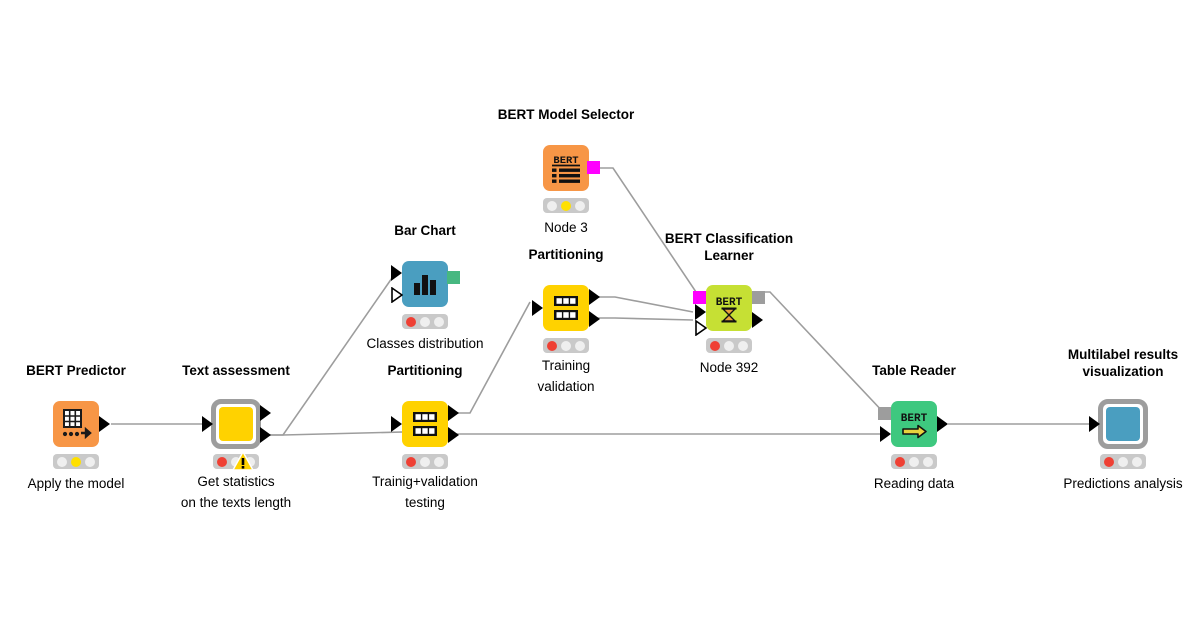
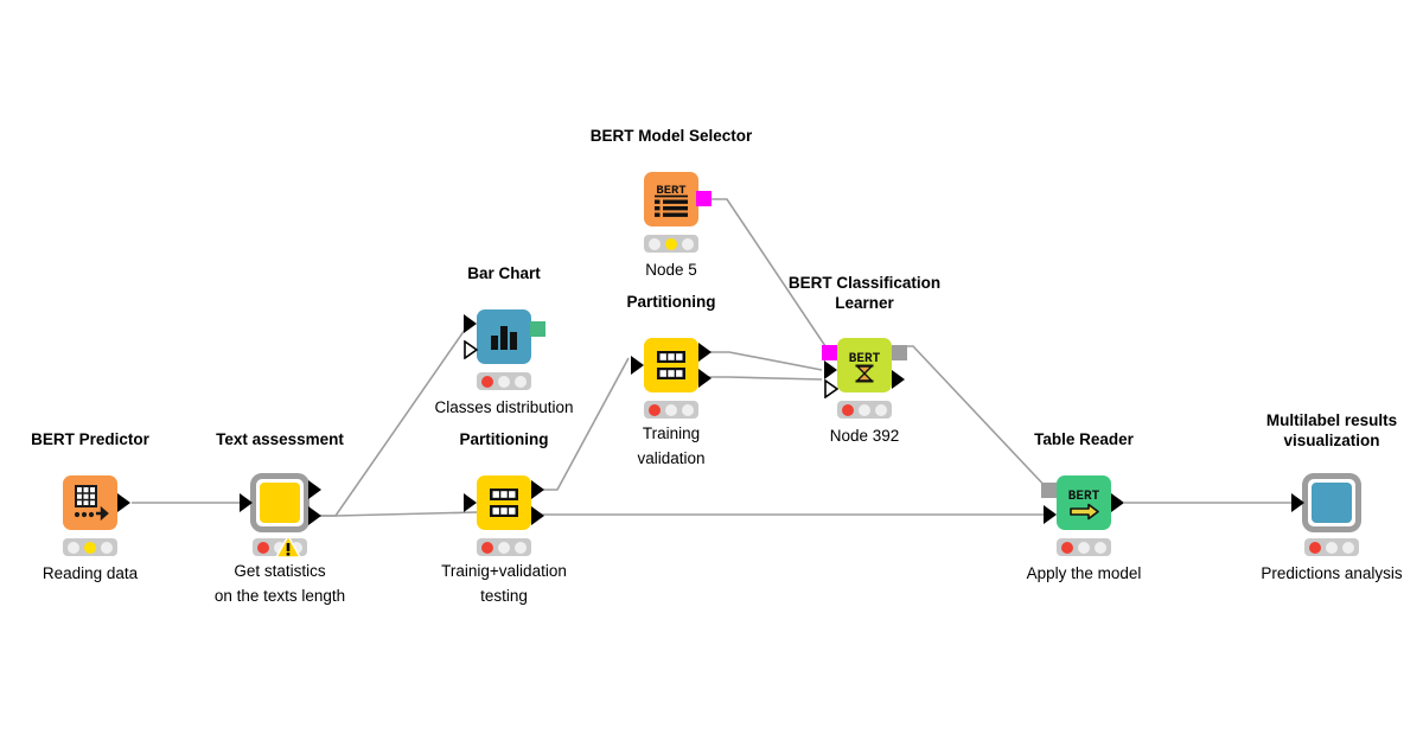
  BERT Predictor
- Apply the model
+ Reading data
  Text assessment
  Get statistics
  on the texts length
  Bar Chart
  Classes distribution
  Partitioning
  Trainig+validation
  testing
  Partitioning
  Training
  validation
  BERT Model Selector
  BERT
- Node 3
+ Node 5
  BERT Classification
  Learner
  BERT
  Node 392
  Table Reader
  BERT
- Reading data
+ Apply the model
  Multilabel results
  visualization
  Predictions analysis
